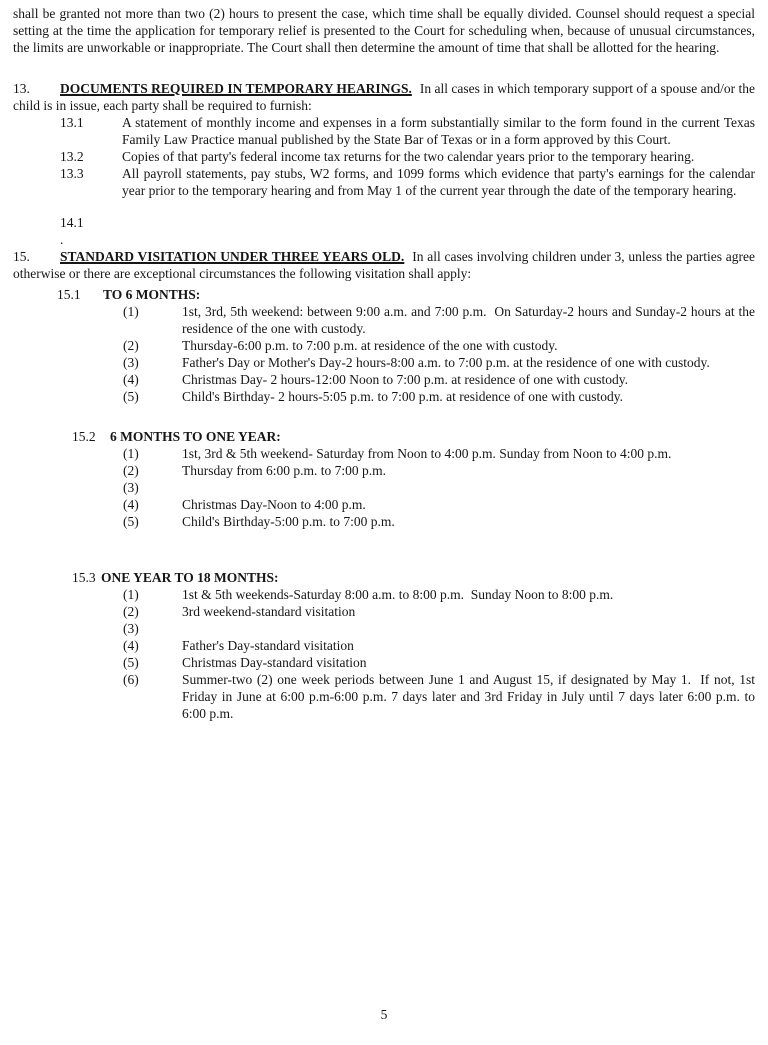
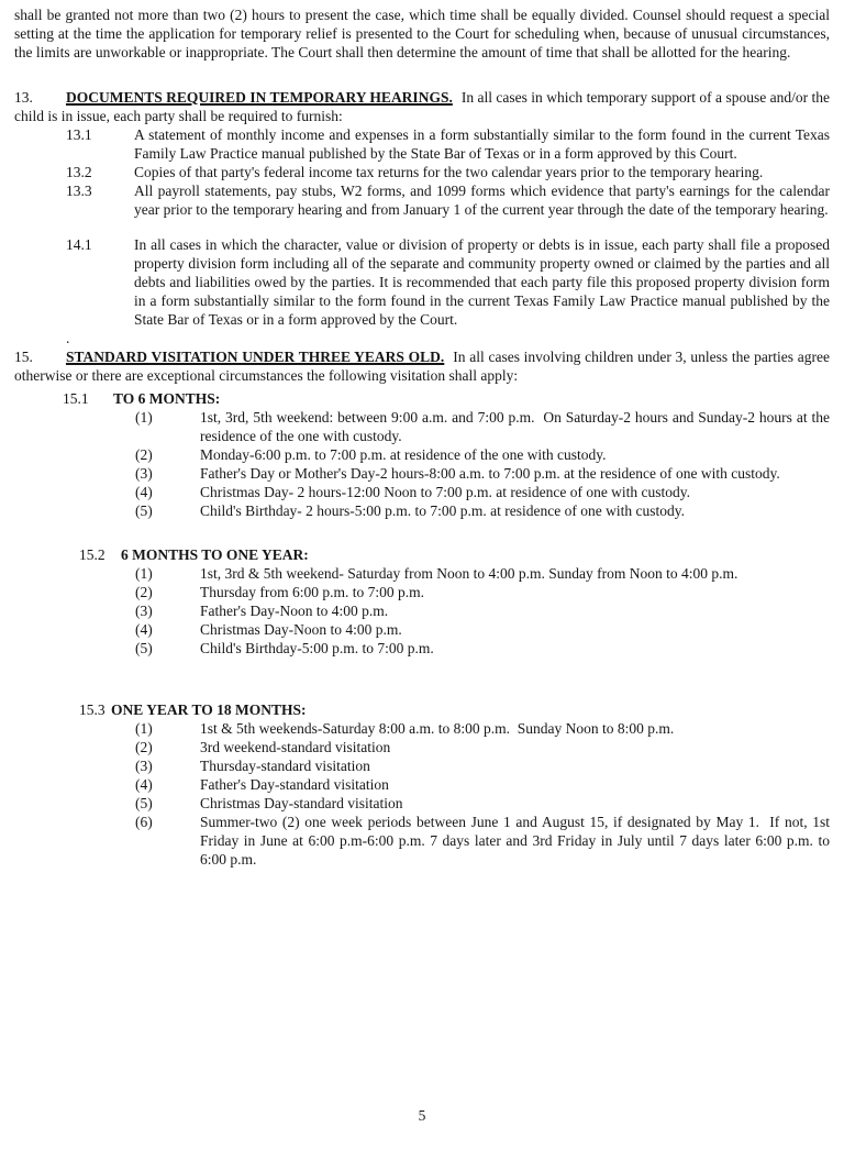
  shall be granted not more than two (2) hours to present the case, which time shall be equally divided. Counsel should request a special setting at the time the application for temporary relief is presented to the Court for scheduling when, because of unusual circumstances, the limits are unworkable or inappropriate. The Court shall then determine the amount of time that shall be allotted for the hearing.
  13. DOCUMENTS REQUIRED IN TEMPORARY HEARINGS. In all cases in which temporary support of a spouse and/or the child is in issue, each party shall be required to furnish:
  13.1
  A statement of monthly income and expenses in a form substantially similar to the form found in the current Texas Family Law Practice manual published by the State Bar of Texas or in a form approved by this Court.
  13.2
  Copies of that party's federal income tax returns for the two calendar years prior to the temporary hearing.
  13.3
- All payroll statements, pay stubs, W2 forms, and 1099 forms which evidence that party's earnings for the calendar year prior to the temporary hearing and from May 1 of the current year through the date of the temporary hearing.
+ All payroll statements, pay stubs, W2 forms, and 1099 forms which evidence that party's earnings for the calendar year prior to the temporary hearing and from January 1 of the current year through the date of the temporary hearing.
  14.1
+ In all cases in which the character, value or division of property or debts is in issue, each party shall file a proposed property division form including all of the separate and community property owned or claimed by the parties and all debts and liabilities owed by the parties. It is recommended that each party file this proposed property division form in a form substantially similar to the form found in the current Texas Family Law Practice manual published by the State Bar of Texas or in a form approved by the Court.
  .
  15. STANDARD VISITATION UNDER THREE YEARS OLD. In all cases involving children under 3, unless the parties agree otherwise or there are exceptional circumstances the following visitation shall apply:
  15.1 TO 6 MONTHS:
  (1)
  1st, 3rd, 5th weekend: between 9:00 a.m. and 7:00 p.m. On Saturday-2 hours and Sunday-2 hours at the residence of the one with custody.
  (2)
- Thursday-6:00 p.m. to 7:00 p.m. at residence of the one with custody.
+ Monday-6:00 p.m. to 7:00 p.m. at residence of the one with custody.
  (3)
  Father's Day or Mother's Day-2 hours-8:00 a.m. to 7:00 p.m. at the residence of one with custody.
  (4)
  Christmas Day- 2 hours-12:00 Noon to 7:00 p.m. at residence of one with custody.
  (5)
- Child's Birthday- 2 hours-5:05 p.m. to 7:00 p.m. at residence of one with custody.
+ Child's Birthday- 2 hours-5:00 p.m. to 7:00 p.m. at residence of one with custody.
  15.2 6 MONTHS TO ONE YEAR:
  (1)
  1st, 3rd & 5th weekend- Saturday from Noon to 4:00 p.m. Sunday from Noon to 4:00 p.m.
  (2)
  Thursday from 6:00 p.m. to 7:00 p.m.
  (3)
+ Father's Day-Noon to 4:00 p.m.
  (4)
  Christmas Day-Noon to 4:00 p.m.
  (5)
  Child's Birthday-5:00 p.m. to 7:00 p.m.
  15.3 ONE YEAR TO 18 MONTHS:
  (1)
  1st & 5th weekends-Saturday 8:00 a.m. to 8:00 p.m. Sunday Noon to 8:00 p.m.
  (2)
  3rd weekend-standard visitation
  (3)
+ Thursday-standard visitation
  (4)
  Father's Day-standard visitation
  (5)
  Christmas Day-standard visitation
  (6)
  Summer-two (2) one week periods between June 1 and August 15, if designated by May 1. If not, 1st Friday in June at 6:00 p.m-6:00 p.m. 7 days later and 3rd Friday in July until 7 days later 6:00 p.m. to 6:00 p.m.
  5
